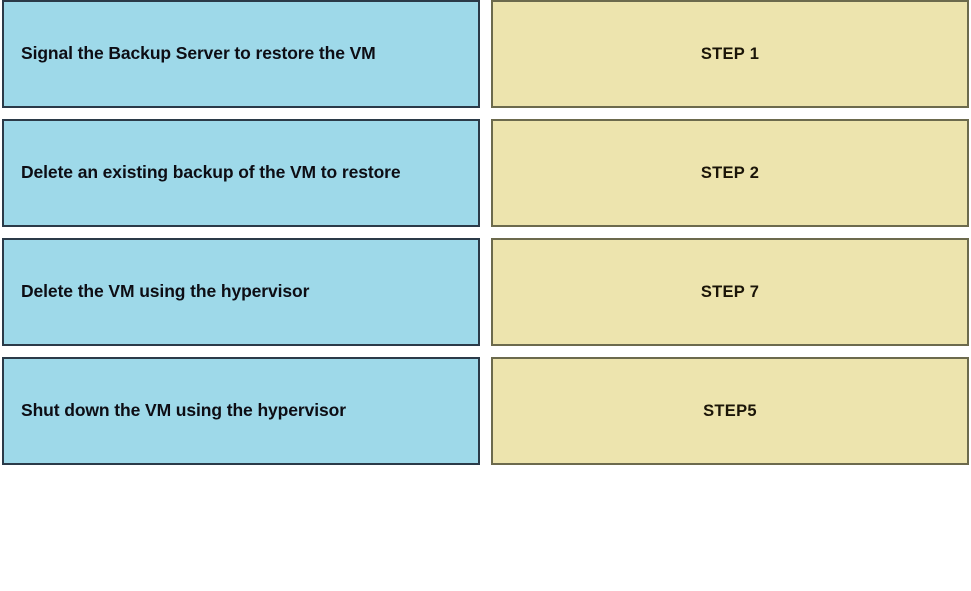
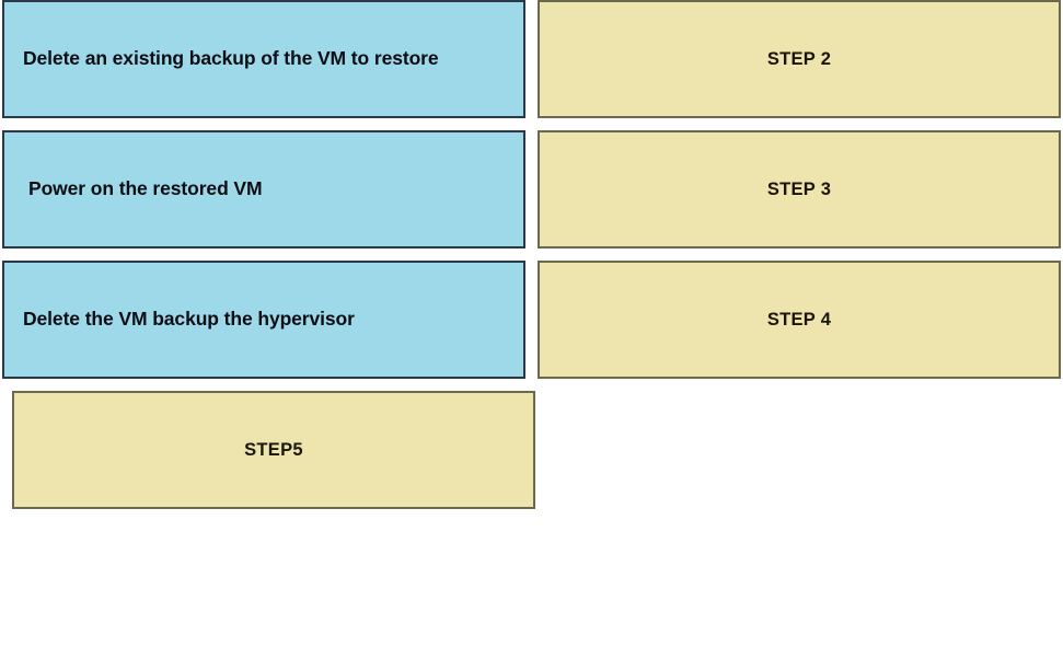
- Signal the Backup Server to restore the VM
- STEP 1
  Delete an existing backup of the VM to restore
  STEP 2
+ Power on the restored VM
+ STEP 3
- Delete the VM using the hypervisor
+ Delete the VM backup the hypervisor
- STEP 7
+ STEP 4
- Shut down the VM using the hypervisor
  STEP5
